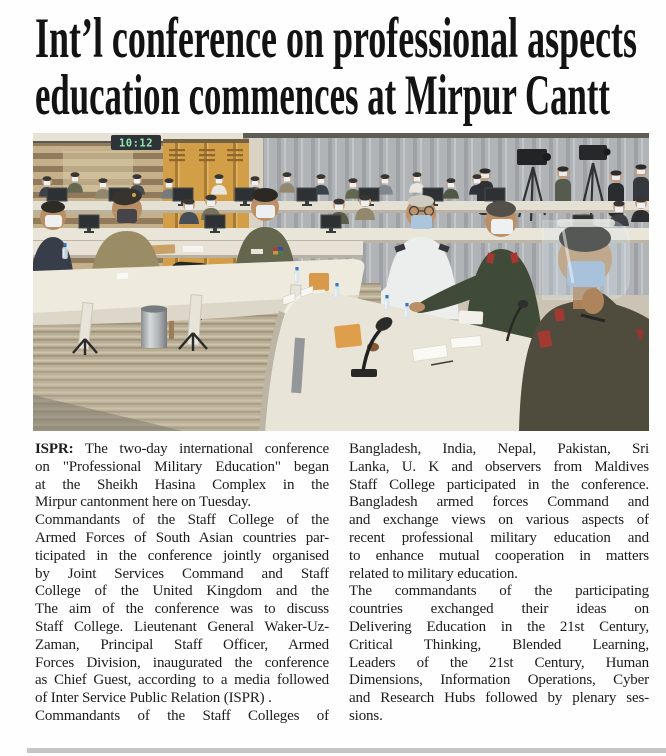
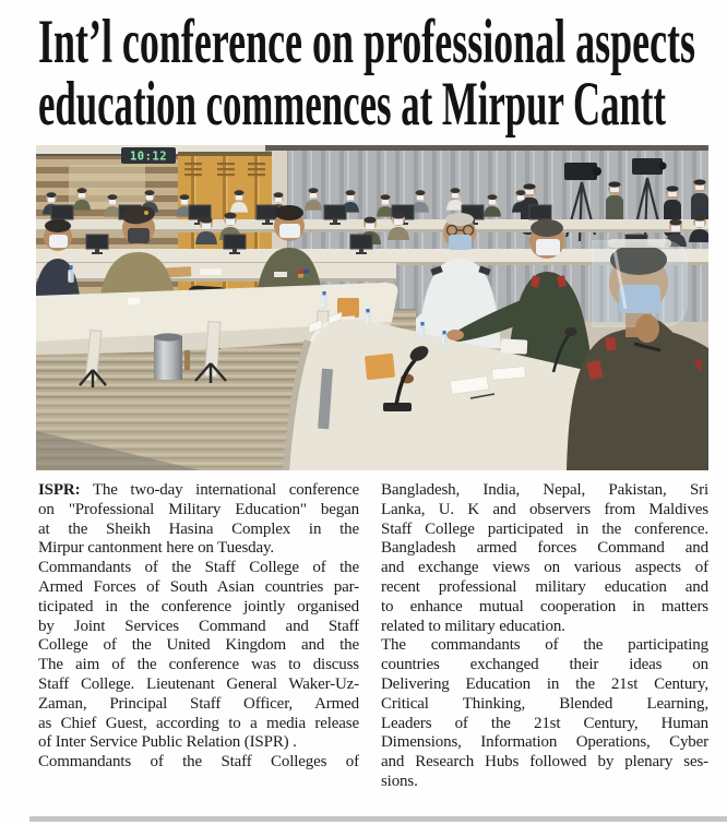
  Int’l conference on professional aspects
  education commences at Mirpur Cantt
  10:12
  ISPR: The two-day international conference
  on "Professional Military Education" began
  at the Sheikh Hasina Complex in the
  Mirpur cantonment here on Tuesday.
  Commandants of the Staff College of the
  Armed Forces of South Asian countries par-
  ticipated in the conference jointly organised
  by Joint Services Command and Staff
  College of the United Kingdom and the
  The aim of the conference was to discuss
  Staff College. Lieutenant General Waker-Uz-
  Zaman, Principal Staff Officer, Armed
- Forces Division, inaugurated the conference
- as Chief Guest, according to a media followed
+ as Chief Guest, according to a media release
  of Inter Service Public Relation (ISPR) .
  Commandants of the Staff Colleges of
  Bangladesh, India, Nepal, Pakistan, Sri
  Lanka, U. K and observers from Maldives
  Staff College participated in the conference.
  Bangladesh armed forces Command and
  and exchange views on various aspects of
  recent professional military education and
  to enhance mutual cooperation in matters
  related to military education.
  The commandants of the participating
  countries exchanged their ideas on
  Delivering Education in the 21st Century,
  Critical Thinking, Blended Learning,
  Leaders of the 21st Century, Human
  Dimensions, Information Operations, Cyber
  and Research Hubs followed by plenary ses-
  sions.
